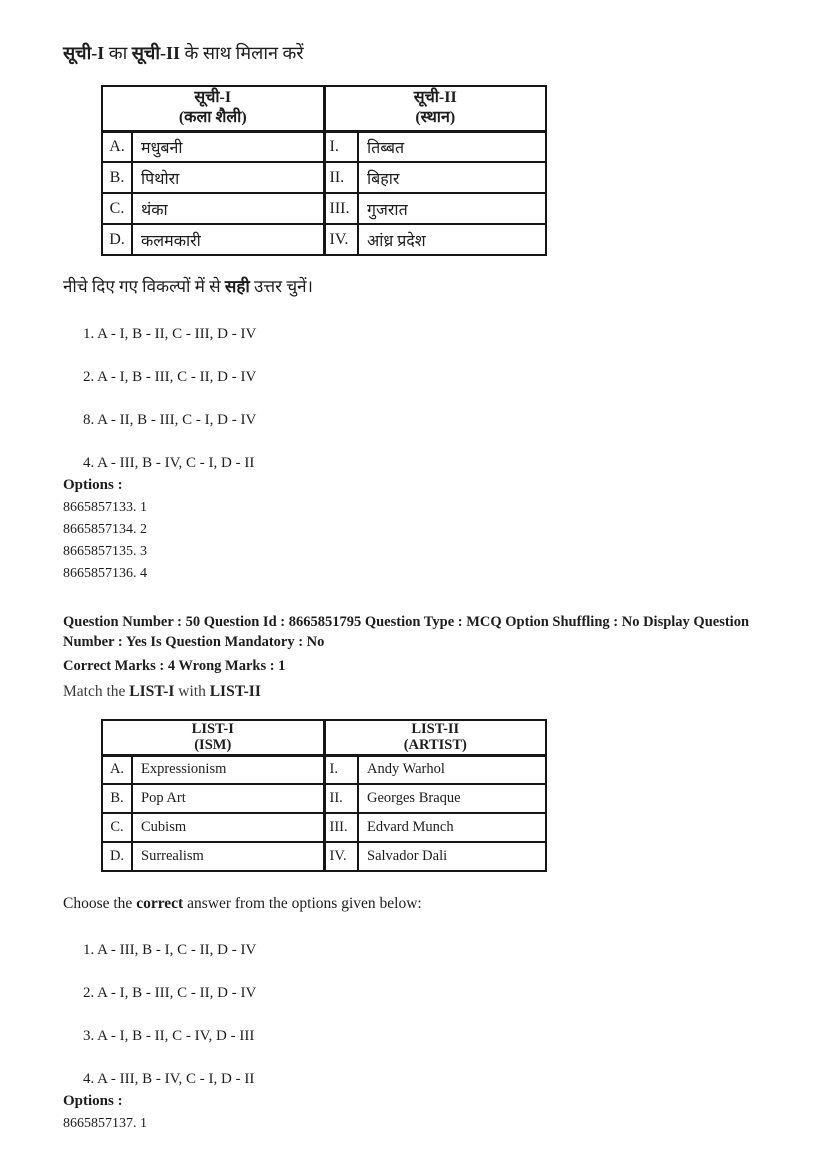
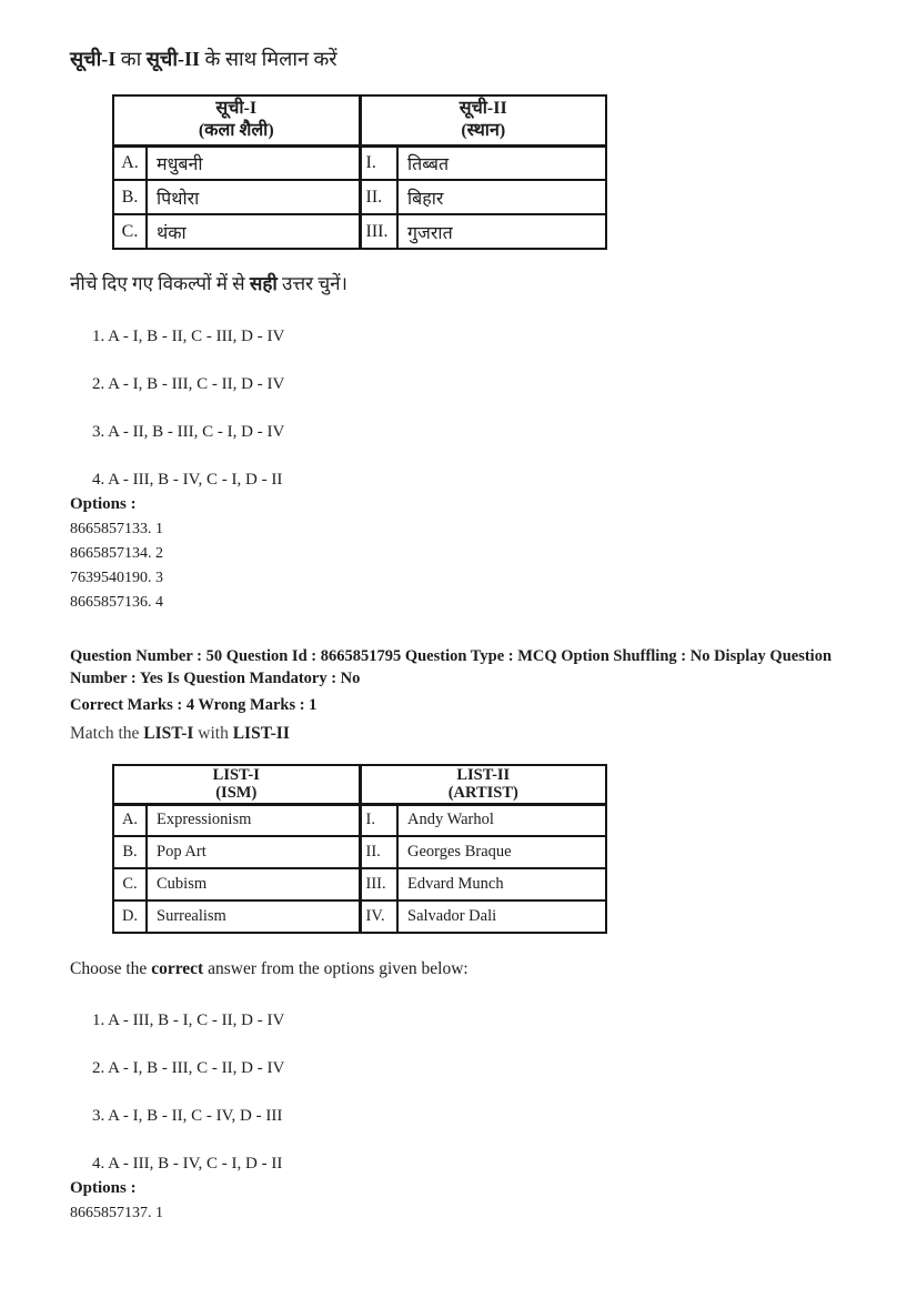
  सूची-I का सूची-II के साथ मिलान करें
  सूची-I (कला शैली)	सूची-II (स्थान)
  A.	मधुबनी	I.	तिब्बत
  B.	पिथोरा	II.	बिहार
  C.	थंका	III.	गुजरात
- D.	कलमकारी	IV.	आंध्र प्रदेश
  नीचे दिए गए विकल्पों में से सही उत्तर चुनें।
  1. A - I, B - II, C - III, D - IV
  2. A - I, B - III, C - II, D - IV
- 8. A - II, B - III, C - I, D - IV
+ 3. A - II, B - III, C - I, D - IV
  4. A - III, B - IV, C - I, D - II
  Options :
  8665857133. 1
  8665857134. 2
- 8665857135. 3
+ 7639540190. 3
  8665857136. 4
  Question Number : 50 Question Id : 8665851795 Question Type : MCQ Option Shuffling : No Display Question Number : Yes Is Question Mandatory : No
  Correct Marks : 4 Wrong Marks : 1
  Match the LIST-I with LIST-II
  LIST-I (ISM)	LIST-II (ARTIST)
  A.	Expressionism	I.	Andy Warhol
  B.	Pop Art	II.	Georges Braque
  C.	Cubism	III.	Edvard Munch
  D.	Surrealism	IV.	Salvador Dali
  Choose the correct answer from the options given below:
  1. A - III, B - I, C - II, D - IV
  2. A - I, B - III, C - II, D - IV
  3. A - I, B - II, C - IV, D - III
  4. A - III, B - IV, C - I, D - II
  Options :
  8665857137. 1
